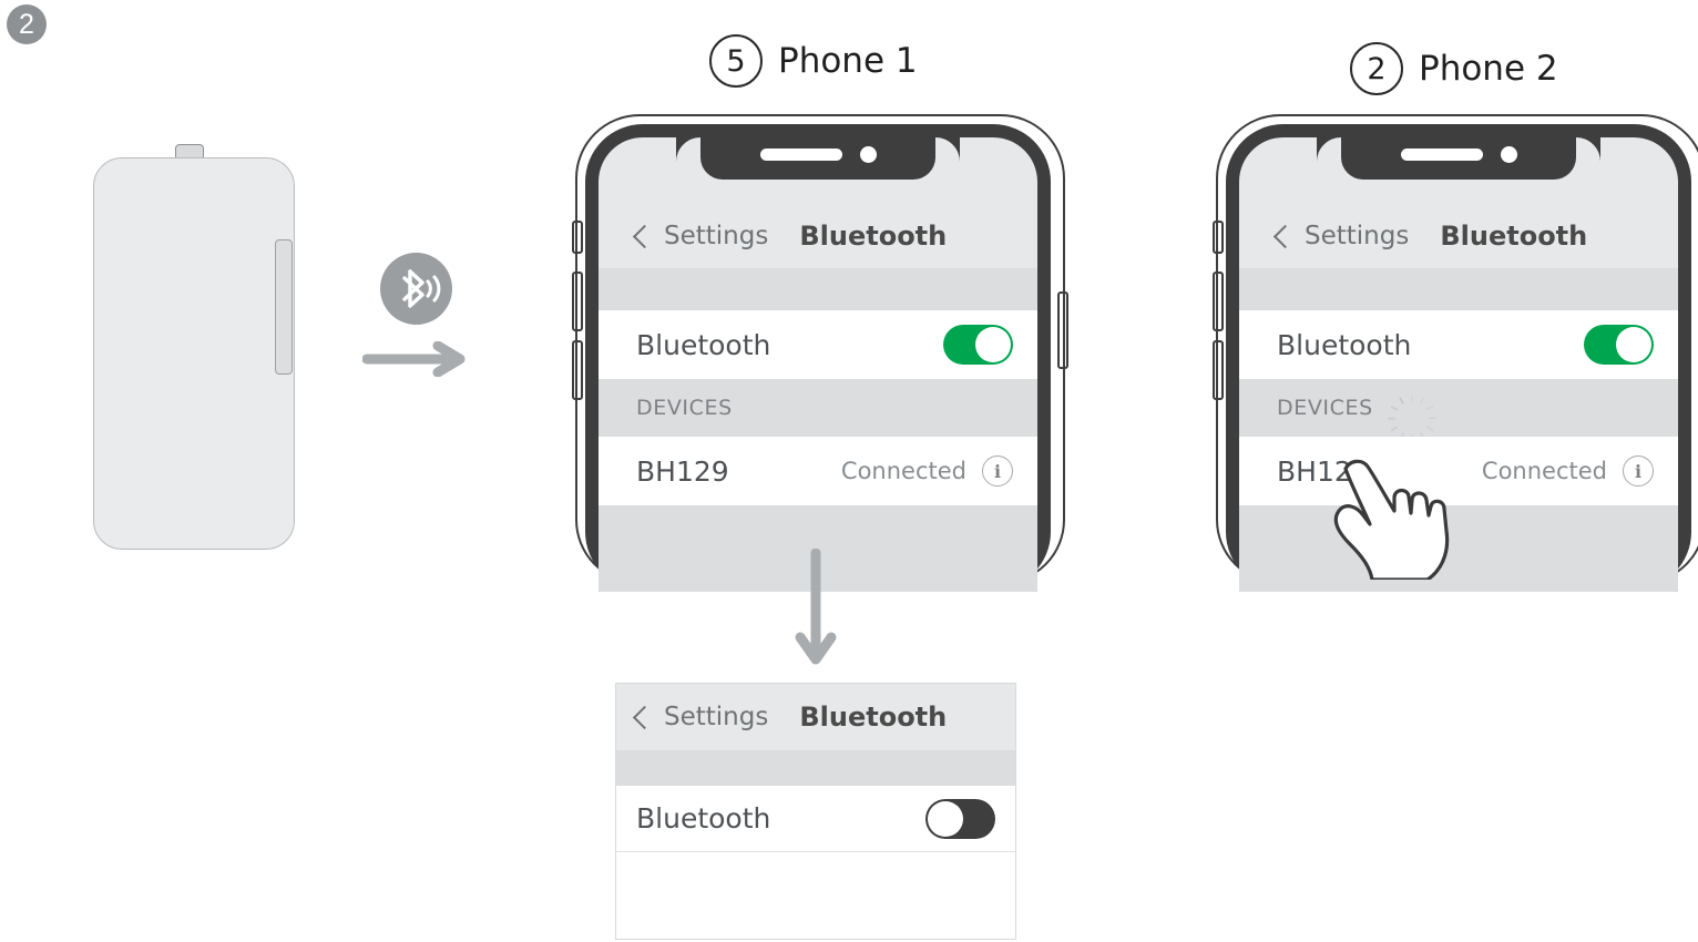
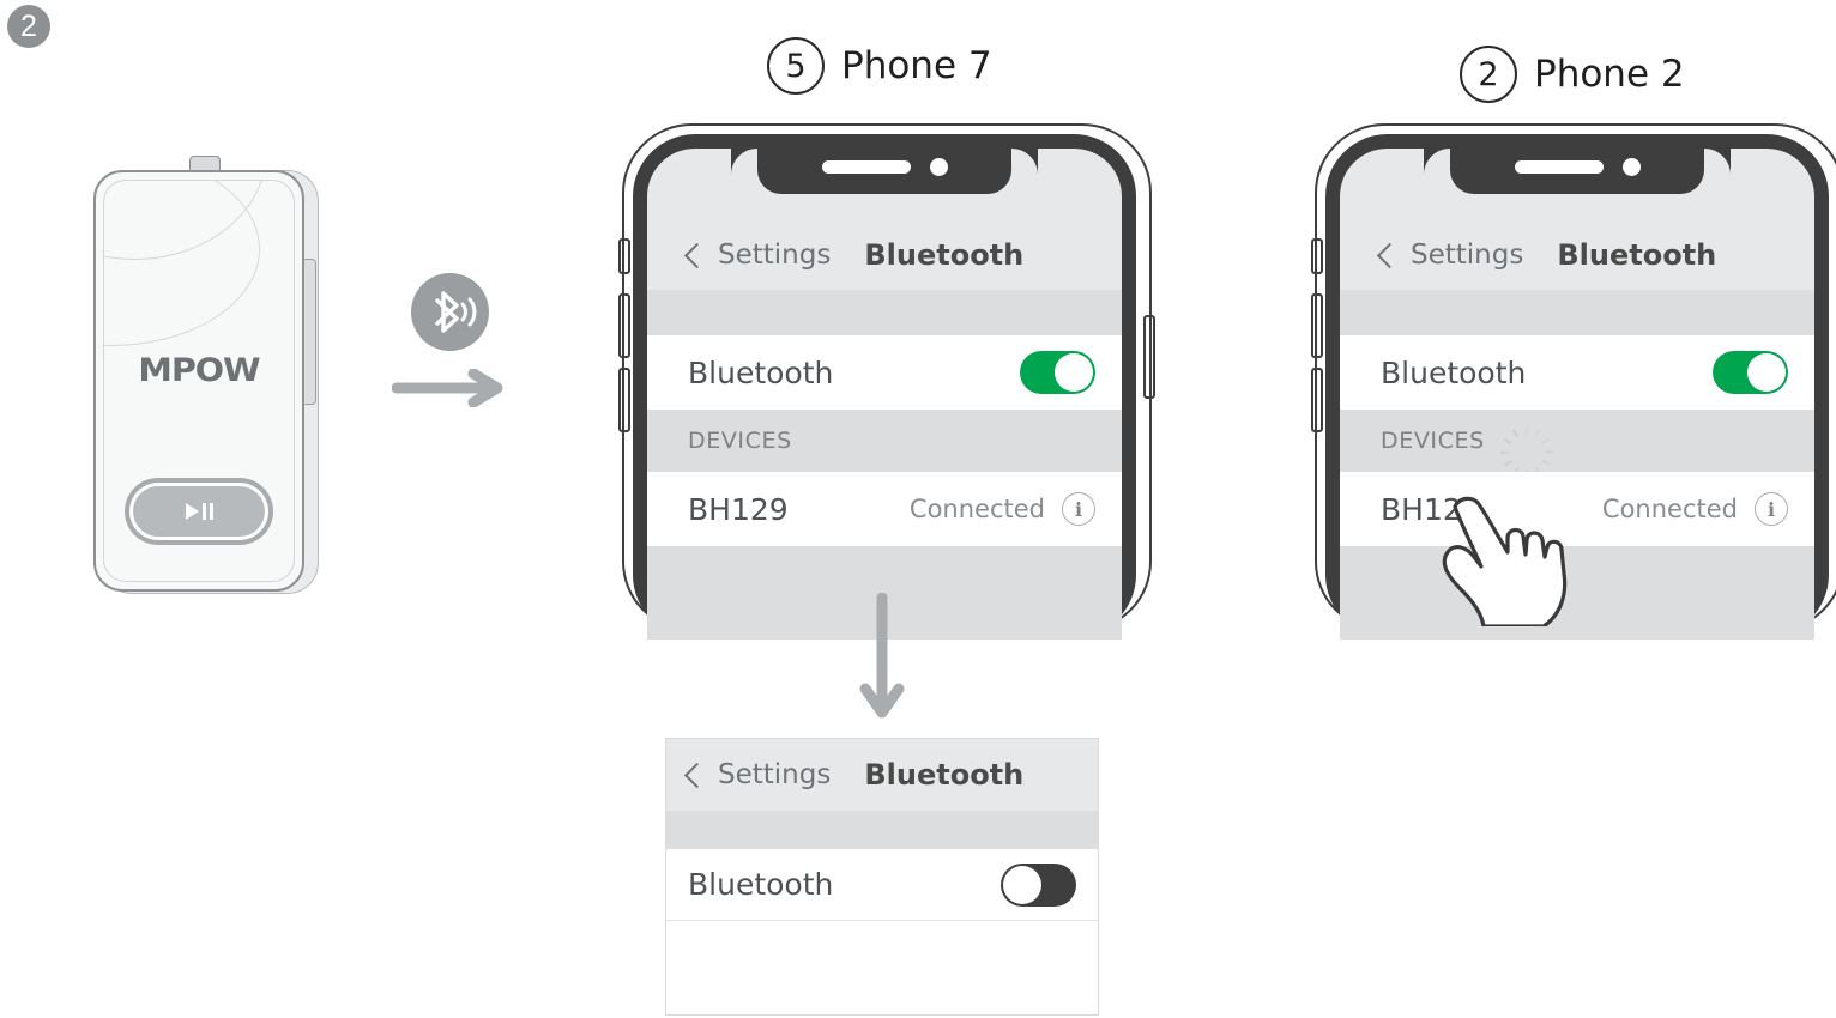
  2
+ MPOW
  5
- Phone 1
+ Phone 7
  2
  Phone 2
  Settings
  Bluetooth
  Bluetooth
  DEVICES
  BH129
  Connected
  i
  Settings
  Bluetooth
  Bluetooth
  DEVICES
  BH12
  Connected
  i
  Settings
  Bluetooth
  Bluetooth
